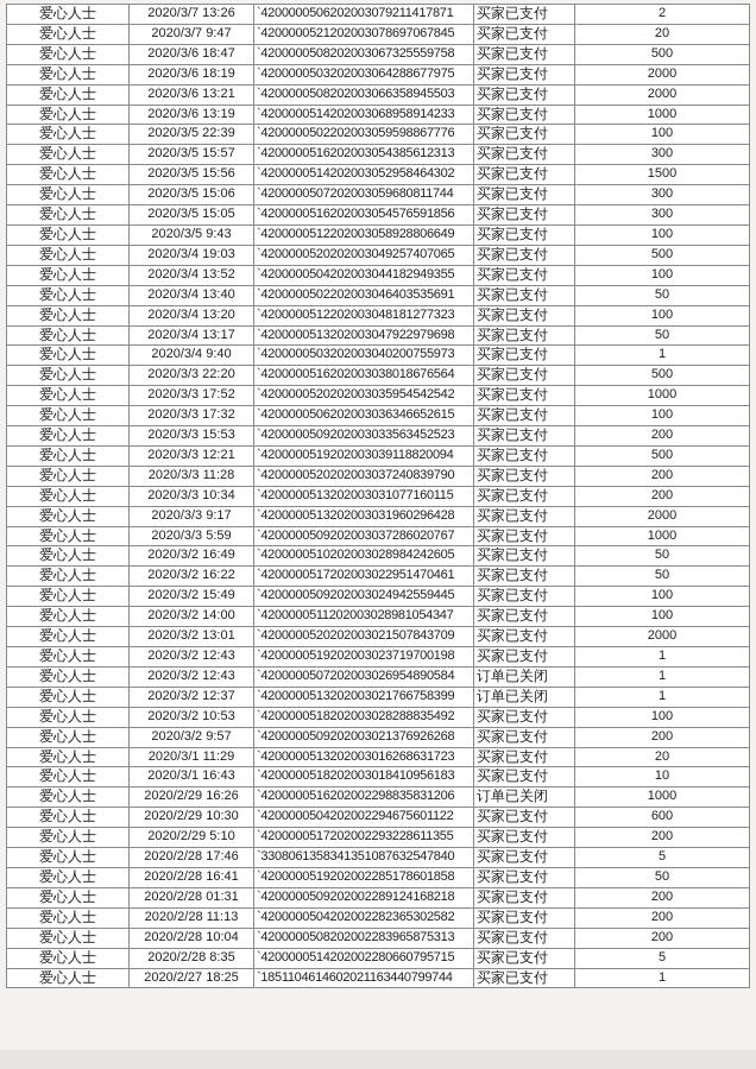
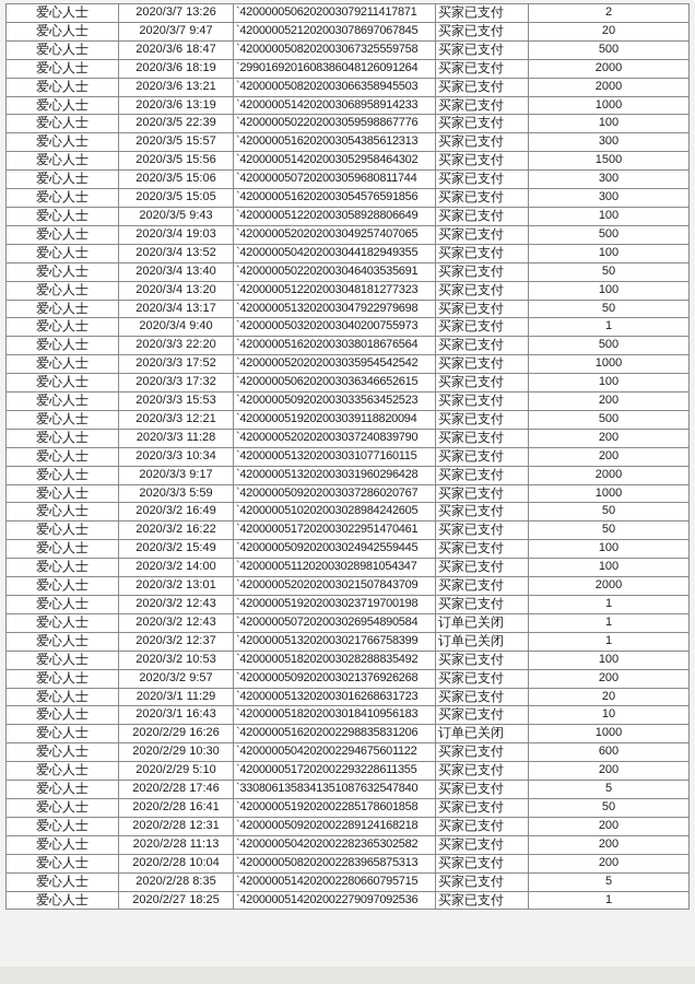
  爱心人士	2020/3/7 13:26	`4200000506202003079211417871	买家已支付	2
  爱心人士	2020/3/7 9:47	`4200000521202003078697067845	买家已支付	20
  爱心人士	2020/3/6 18:47	`4200000508202003067325559758	买家已支付	500
- 爱心人士	2020/3/6 18:19	`4200000503202003064288677975	买家已支付	2000
+ 爱心人士	2020/3/6 18:19	`2990169201608386048126091264	买家已支付	2000
  爱心人士	2020/3/6 13:21	`4200000508202003066358945503	买家已支付	2000
  爱心人士	2020/3/6 13:19	`4200000514202003068958914233	买家已支付	1000
  爱心人士	2020/3/5 22:39	`4200000502202003059598867776	买家已支付	100
  爱心人士	2020/3/5 15:57	`4200000516202003054385612313	买家已支付	300
  爱心人士	2020/3/5 15:56	`4200000514202003052958464302	买家已支付	1500
  爱心人士	2020/3/5 15:06	`4200000507202003059680811744	买家已支付	300
  爱心人士	2020/3/5 15:05	`4200000516202003054576591856	买家已支付	300
  爱心人士	2020/3/5 9:43	`4200000512202003058928806649	买家已支付	100
  爱心人士	2020/3/4 19:03	`4200000520202003049257407065	买家已支付	500
  爱心人士	2020/3/4 13:52	`4200000504202003044182949355	买家已支付	100
  爱心人士	2020/3/4 13:40	`4200000502202003046403535691	买家已支付	50
  爱心人士	2020/3/4 13:20	`4200000512202003048181277323	买家已支付	100
  爱心人士	2020/3/4 13:17	`4200000513202003047922979698	买家已支付	50
  爱心人士	2020/3/4 9:40	`4200000503202003040200755973	买家已支付	1
  爱心人士	2020/3/3 22:20	`4200000516202003038018676564	买家已支付	500
  爱心人士	2020/3/3 17:52	`4200000520202003035954542542	买家已支付	1000
  爱心人士	2020/3/3 17:32	`4200000506202003036346652615	买家已支付	100
  爱心人士	2020/3/3 15:53	`4200000509202003033563452523	买家已支付	200
  爱心人士	2020/3/3 12:21	`4200000519202003039118820094	买家已支付	500
  爱心人士	2020/3/3 11:28	`4200000520202003037240839790	买家已支付	200
  爱心人士	2020/3/3 10:34	`4200000513202003031077160115	买家已支付	200
  爱心人士	2020/3/3 9:17	`4200000513202003031960296428	买家已支付	2000
  爱心人士	2020/3/3 5:59	`4200000509202003037286020767	买家已支付	1000
  爱心人士	2020/3/2 16:49	`4200000510202003028984242605	买家已支付	50
  爱心人士	2020/3/2 16:22	`4200000517202003022951470461	买家已支付	50
  爱心人士	2020/3/2 15:49	`4200000509202003024942559445	买家已支付	100
  爱心人士	2020/3/2 14:00	`4200000511202003028981054347	买家已支付	100
  爱心人士	2020/3/2 13:01	`4200000520202003021507843709	买家已支付	2000
  爱心人士	2020/3/2 12:43	`4200000519202003023719700198	买家已支付	1
  爱心人士	2020/3/2 12:43	`4200000507202003026954890584	订单已关闭	1
  爱心人士	2020/3/2 12:37	`4200000513202003021766758399	订单已关闭	1
  爱心人士	2020/3/2 10:53	`4200000518202003028288835492	买家已支付	100
  爱心人士	2020/3/2 9:57	`4200000509202003021376926268	买家已支付	200
  爱心人士	2020/3/1 11:29	`4200000513202003016268631723	买家已支付	20
  爱心人士	2020/3/1 16:43	`4200000518202003018410956183	买家已支付	10
  爱心人士	2020/2/29 16:26	`4200000516202002298835831206	订单已关闭	1000
  爱心人士	2020/2/29 10:30	`4200000504202002294675601122	买家已支付	600
  爱心人士	2020/2/29 5:10	`4200000517202002293228611355	买家已支付	200
  爱心人士	2020/2/28 17:46	`3308061358341351087632547840	买家已支付	5
  爱心人士	2020/2/28 16:41	`4200000519202002285178601858	买家已支付	50
- 爱心人士	2020/2/28 01:31	`4200000509202002289124168218	买家已支付	200
+ 爱心人士	2020/2/28 12:31	`4200000509202002289124168218	买家已支付	200
  爱心人士	2020/2/28 11:13	`4200000504202002282365302582	买家已支付	200
  爱心人士	2020/2/28 10:04	`4200000508202002283965875313	买家已支付	200
  爱心人士	2020/2/28 8:35	`4200000514202002280660795715	买家已支付	5
- 爱心人士	2020/2/27 18:25	`1851104614602021163440799744	买家已支付	1
+ 爱心人士	2020/2/27 18:25	`4200000514202002279097092536	买家已支付	1
